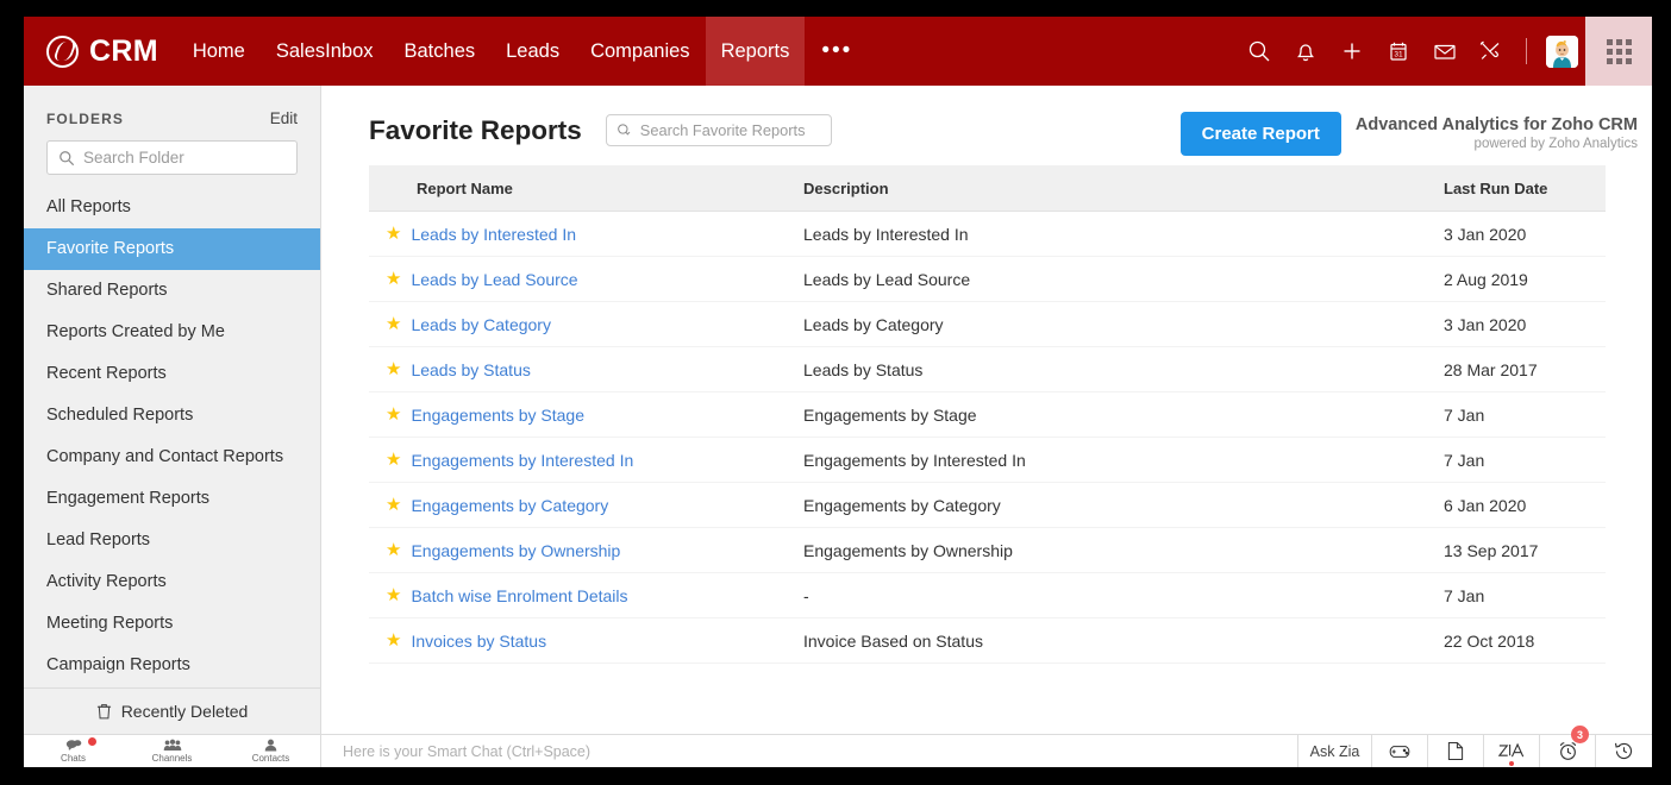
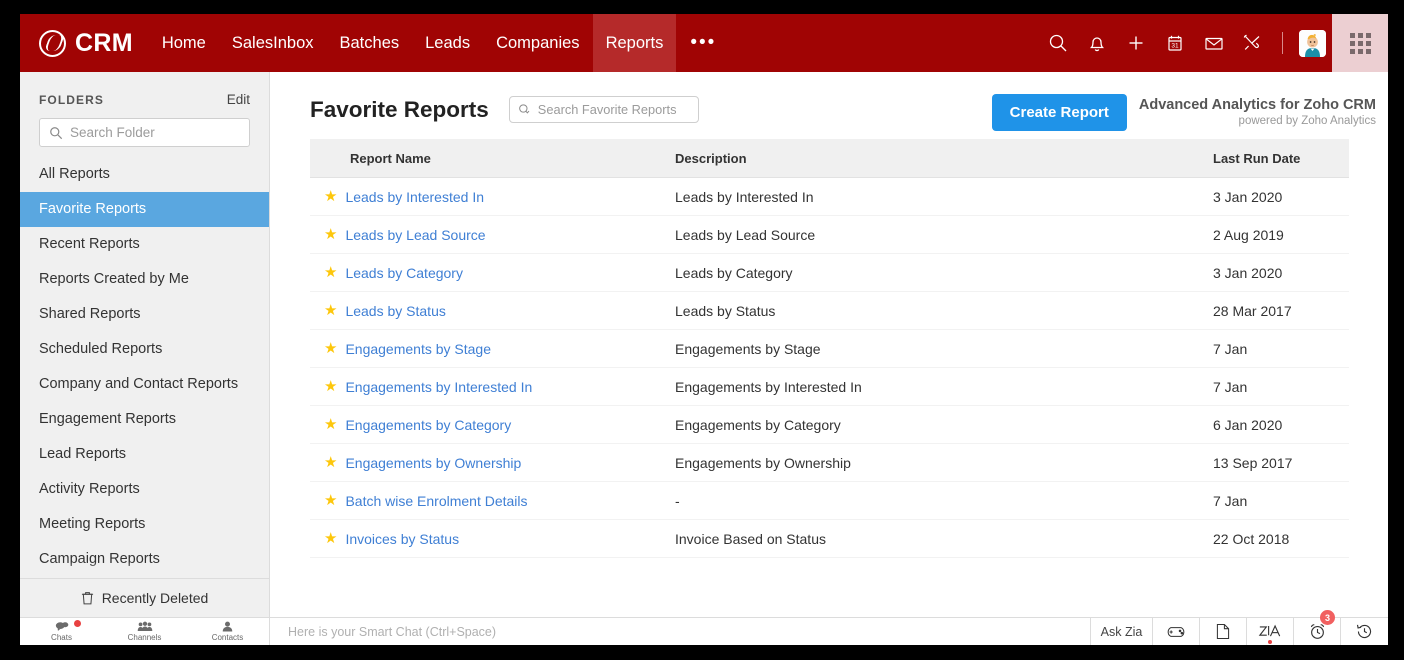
  CRM
  Home
  SalesInbox
  Batches
  Leads
  Companies
  Reports
  •••
  FOLDERS
  Edit
  Search Folder
  All Reports
  Favorite Reports
- Shared Reports
+ Recent Reports
  Reports Created by Me
- Recent Reports
+ Shared Reports
  Scheduled Reports
  Company and Contact Reports
  Engagement Reports
  Lead Reports
  Activity Reports
  Meeting Reports
  Campaign Reports
  Recently Deleted
  Favorite Reports
  Search Favorite Reports
  Create Report
  Advanced Analytics for Zoho CRM
  powered by Zoho Analytics
  Report Name	Description	Last Run Date
  ★ Leads by Interested In	Leads by Interested In	3 Jan 2020
  ★ Leads by Lead Source	Leads by Lead Source	2 Aug 2019
  ★ Leads by Category	Leads by Category	3 Jan 2020
  ★ Leads by Status	Leads by Status	28 Mar 2017
  ★ Engagements by Stage	Engagements by Stage	7 Jan
  ★ Engagements by Interested In	Engagements by Interested In	7 Jan
  ★ Engagements by Category	Engagements by Category	6 Jan 2020
  ★ Engagements by Ownership	Engagements by Ownership	13 Sep 2017
  ★ Batch wise Enrolment Details	-	7 Jan
  ★ Invoices by Status	Invoice Based on Status	22 Oct 2018
  Chats
  Channels
  Contacts
  Here is your Smart Chat (Ctrl+Space)
  Ask Zia
  3
